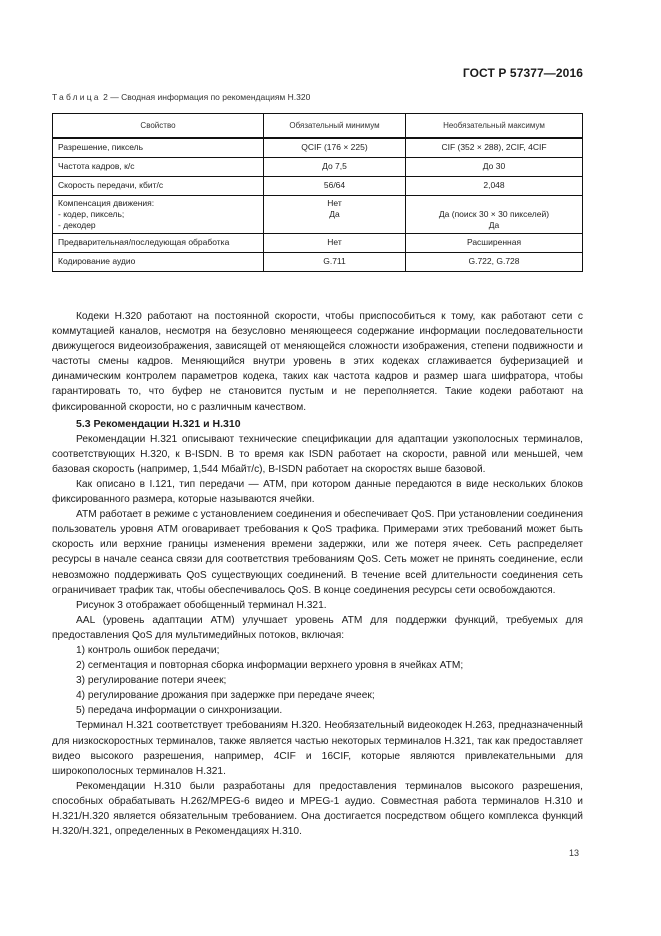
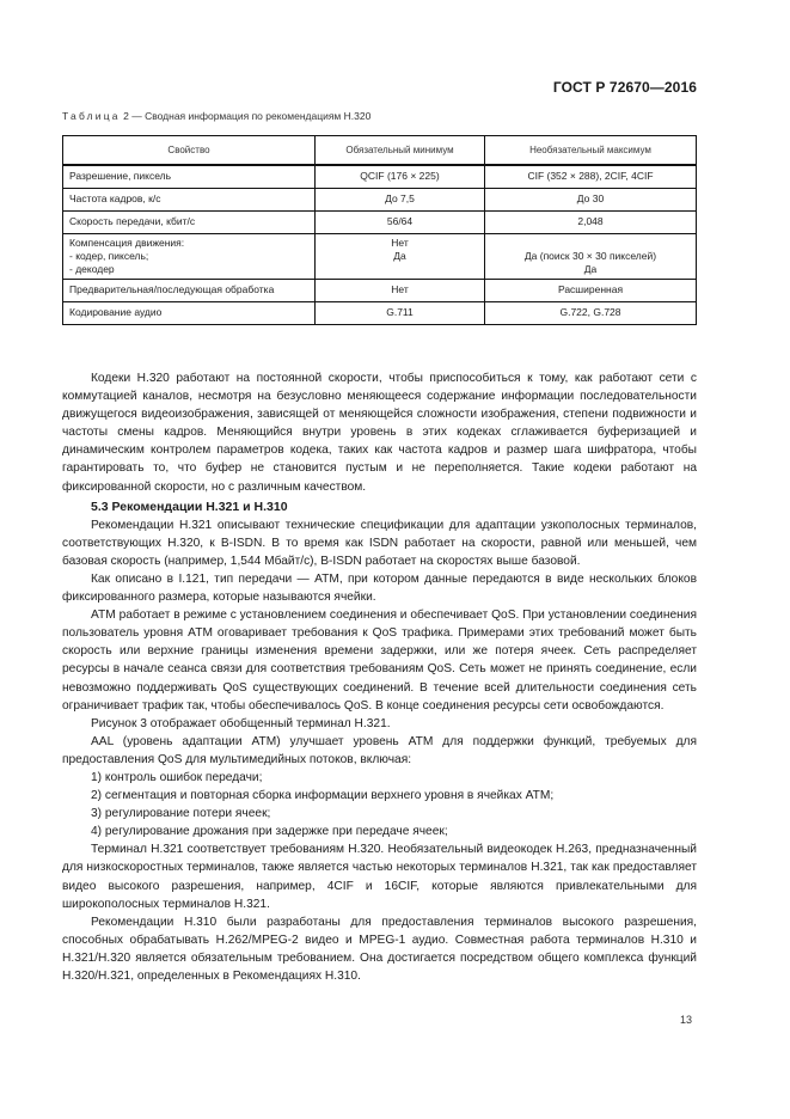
- ГОСТ Р 57377—2016
+ ГОСТ Р 72670—2016
  Таблица 2 — Сводная информация по рекомендациям H.320
  Свойство	Обязательный минимум	Необязательный максимум
  Разрешение, пиксель	QCIF (176 × 225)	CIF (352 × 288), 2CIF, 4CIF
  Частота кадров, к/с	До 7,5	До 30
  Скорость передачи, кбит/с	56/64	2,048
  Компенсация движения: - кодер, пиксель; - декодер	Нет Да	Да (поиск 30 × 30 пикселей) Да
  Предварительная/последующая обработка	Нет	Расширенная
  Кодирование аудио	G.711	G.722, G.728
  Кодеки H.320 работают на постоянной скорости, чтобы приспособиться к тому, как работают сети с коммутацией каналов, несмотря на безусловно меняющееся содержание информации последовательности движущегося видеоизображения, зависящей от меняющейся сложности изображения, степени подвижности и частоты смены кадров. Меняющийся внутри уровень в этих кодеках сглаживается буферизацией и динамическим контролем параметров кодека, таких как частота кадров и размер шага шифратора, чтобы гарантировать то, что буфер не становится пустым и не переполняется. Такие кодеки работают на фиксированной скорости, но с различным качеством.
  5.3 Рекомендации H.321 и H.310
  Рекомендации H.321 описывают технические спецификации для адаптации узкополосных терминалов, соответствующих H.320, к B-ISDN. В то время как ISDN работает на скорости, равной или меньшей, чем базовая скорость (например, 1,544 Мбайт/с), B-ISDN работает на скоростях выше базовой.
  Как описано в I.121, тип передачи — ATM, при котором данные передаются в виде нескольких блоков фиксированного размера, которые называются ячейки.
  ATM работает в режиме с установлением соединения и обеспечивает QoS. При установлении соединения пользователь уровня ATM оговаривает требования к QoS трафика. Примерами этих требований может быть скорость или верхние границы изменения времени задержки, или же потеря ячеек. Сеть распределяет ресурсы в начале сеанса связи для соответствия требованиям QoS. Сеть может не принять соединение, если невозможно поддерживать QoS существующих соединений. В течение всей длительности соединения сеть ограничивает трафик так, чтобы обеспечивалось QoS. В конце соединения ресурсы сети освобождаются.
  Рисунок 3 отображает обобщенный терминал H.321.
  AAL (уровень адаптации ATM) улучшает уровень ATM для поддержки функций, требуемых для предоставления QoS для мультимедийных потоков, включая:
  1) контроль ошибок передачи;
  2) сегментация и повторная сборка информации верхнего уровня в ячейках ATM;
  3) регулирование потери ячеек;
  4) регулирование дрожания при задержке при передаче ячеек;
- 5) передача информации о синхронизации.
  Терминал H.321 соответствует требованиям H.320. Необязательный видеокодек H.263, предназначенный для низкоскоростных терминалов, также является частью некоторых терминалов H.321, так как предоставляет видео высокого разрешения, например, 4CIF и 16CIF, которые являются привлекательными для широкополосных терминалов H.321.
- Рекомендации H.310 были разработаны для предоставления терминалов высокого разрешения, способных обрабатывать H.262/MPEG-6 видео и MPEG-1 аудио. Совместная работа терминалов H.310 и H.321/H.320 является обязательным требованием. Она достигается посредством общего комплекса функций H.320/H.321, определенных в Рекомендациях H.310.
+ Рекомендации H.310 были разработаны для предоставления терминалов высокого разрешения, способных обрабатывать H.262/MPEG-2 видео и MPEG-1 аудио. Совместная работа терминалов H.310 и H.321/H.320 является обязательным требованием. Она достигается посредством общего комплекса функций H.320/H.321, определенных в Рекомендациях H.310.
  13
